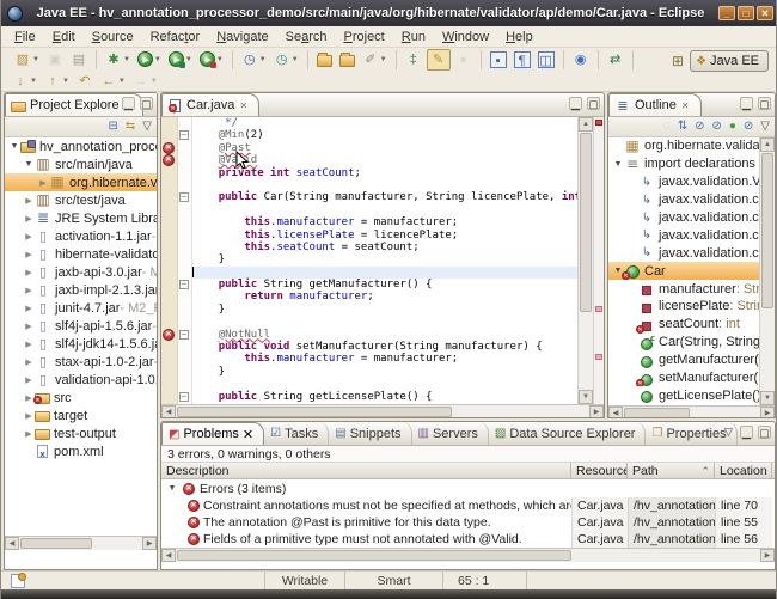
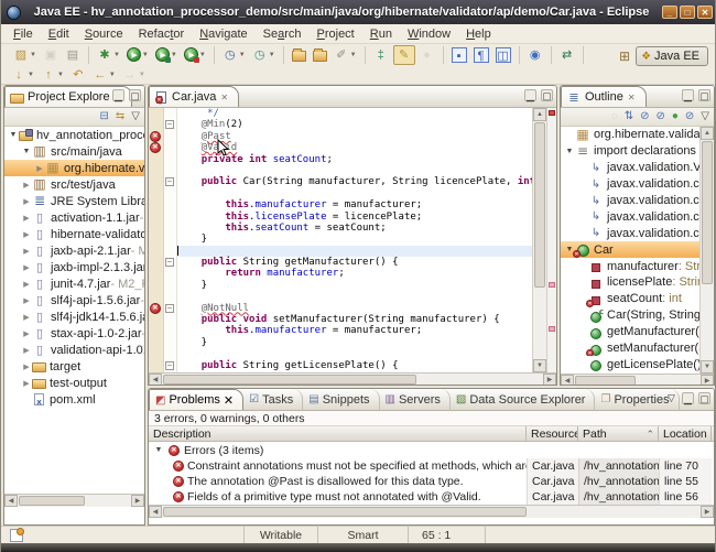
  Java EE - hv_annotation_processor_demo/src/main/java/org/hibernate/validator/ap/demo/Car.java - Eclipse
  _
  □
  ✕
  File
  Edit
  Source
  Refactor
  Navigate
  Search
  Project
  Run
  Window
  Help
  ▨
  ▣
  ▤
  ✱
  ◷
  ◷
  ✐
  ‡
  ✎
  ▪
  ¶
  ◫
  ◉
  ⇄
  ↓
  ↑
  ↶
  ←
  ⊞
  ❖
  Java EE
  Project Explore
  ▁
  ▢
  ⊟
  ⇆
  ▽
  src/main/java
  src/test/java
  activation-1.1.jar
- jaxb-api-3.0.jar
+ jaxb-api-2.1.jar
  jaxb-impl-2.1.3.ja
  junit-4.7.jar
  slf4j-api-1.5.6.jar
  slf4j-jdk14-1.5.6.j
  stax-api-1.0-2.jar
  validation-api-1.0
- src
  target
  test-output
  pom.xml
  Car.java
  ✕
  ▁
  ▢
  */
  @Min(2)
  @Past
  @Vaid
  private int seatCount;
  public Car(String manufacturer, String licencePlate, in
  this.manufacturer = manufacturer;
  this.licensePlate = licencePlate;
  this.seatCount = seatCount;
  }
  public String getManufacturer() {
  return manufacturer;
  }
  @NotNull
  public void setManufacturer(String manufacturer) {
  this.manufacturer = manufacturer;
  }
  public String getLicensePlate() {
  ≣
  Outline
  ✕
  ▁
  ▢
  ◌
  ⇅
  ⊘
  ⊘
  ●
  ⊘
  ▽
  org.hibernate.valida
  import declarations
  javax.validation.V
  javax.validation.c
  javax.validation.c
  javax.validation.c
  javax.validation.c
  Car
  manufacturer
  licensePlate
  : Stri
  seatCount
  : int
  Car(String, String
  getManufacturer(
  getLicensePlate(
  ◩
  Problems
  ✕
  ☑
  Tasks
  ▤
  Snippets
  ▥
  Servers
  ▧
  Data Source Explorer
  ❐
  Properties
  ▽
  ▁
  ▢
  3 errors, 0 warnings, 0 others
  Description
  Resource
  Path
  ⌃
  Location
  Errors (3 items)
  Constraint annotations must not be specified at methods, which ar
  Car.java
  /hv_annotation
  line 70
- The annotation @Past is primitive for this data type.
+ The annotation @Past is disallowed for this data type.
  Car.java
  /hv_annotation
  line 55
  Fields of a primitive type must not annotated with @Valid.
  Car.java
  /hv_annotation
  line 56
  Writable
  65 : 1
